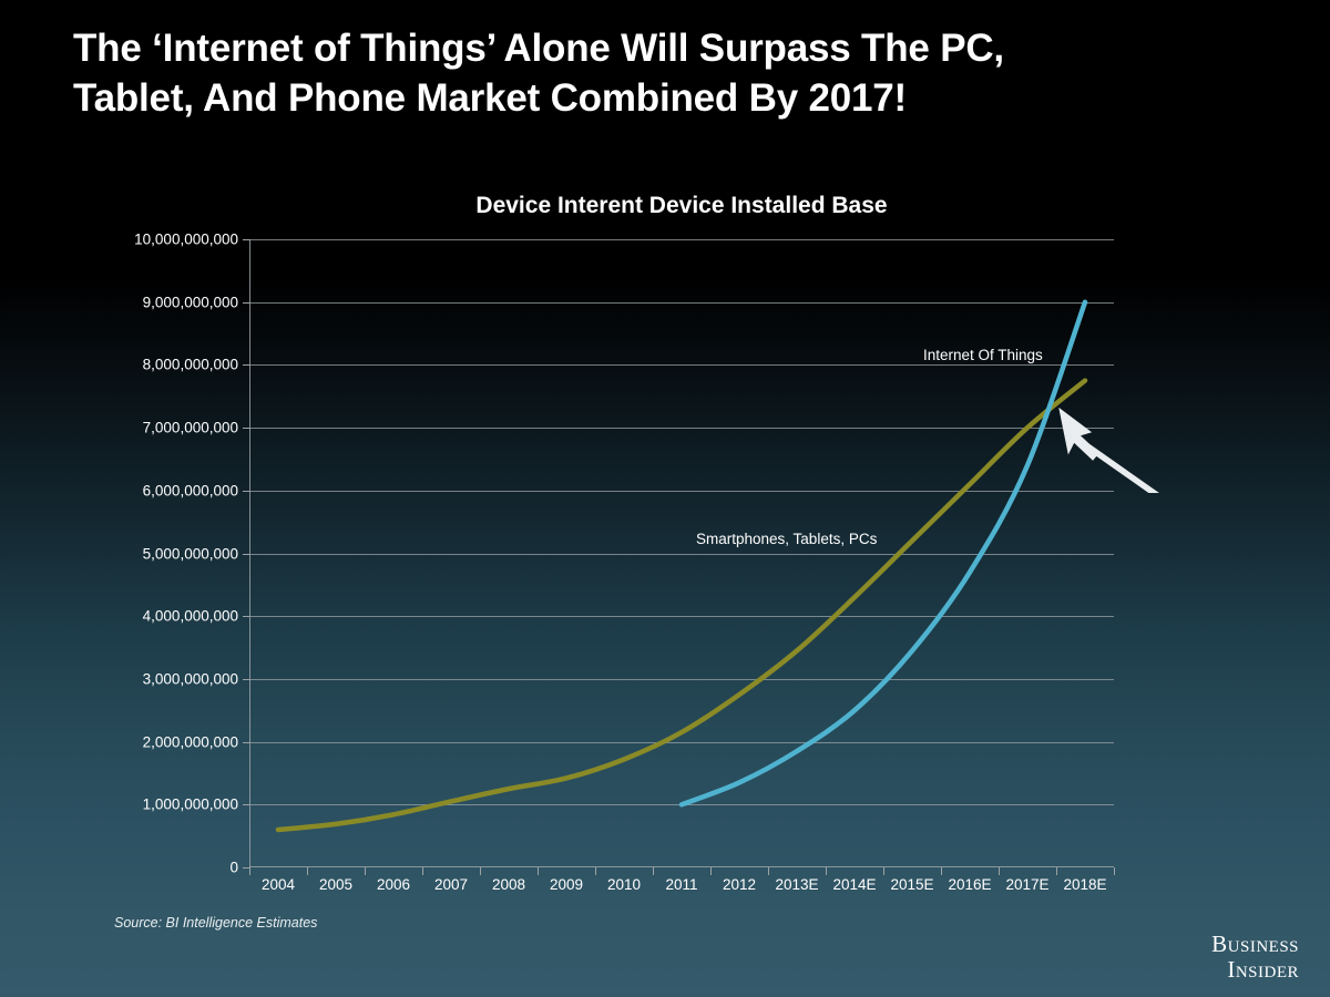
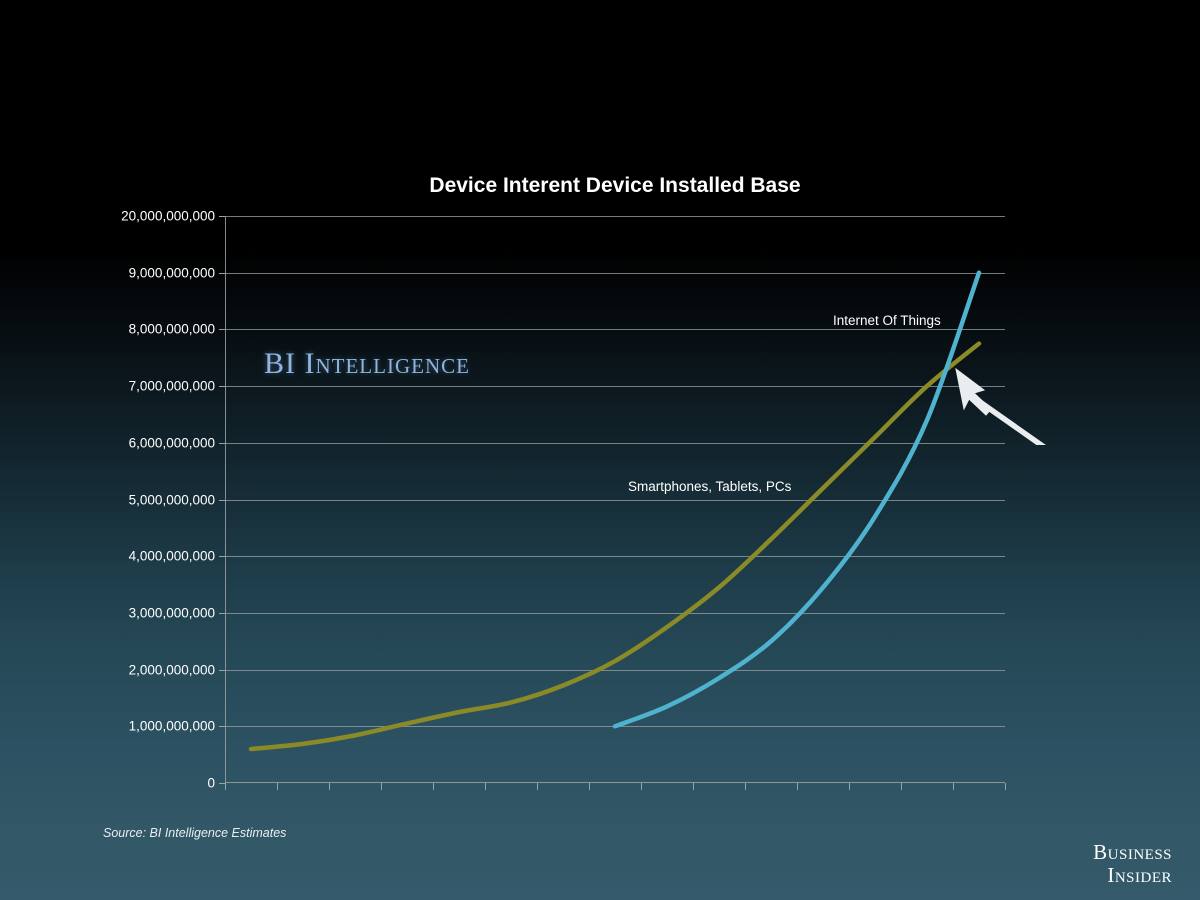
- The ‘Internet of Things’ Alone Will Surpass The PC,
- Tablet, And Phone Market Combined By 2017!
  Device Interent Device Installed Base
  0
  1,000,000,000
  2,000,000,000
  3,000,000,000
  4,000,000,000
  5,000,000,000
  6,000,000,000
  7,000,000,000
  8,000,000,000
  9,000,000,000
- 10,000,000,000
+ 20,000,000,000
- 2004
- 2005
- 2006
- 2007
- 2008
- 2009
- 2010
- 2011
- 2012
- 2013E
- 2014E
- 2015E
- 2016E
- 2017E
- 2018E
  Internet Of Things
  Smartphones, Tablets, PCs
+ BI Intelligence
  Source: BI Intelligence Estimates
  Business
  Insider
